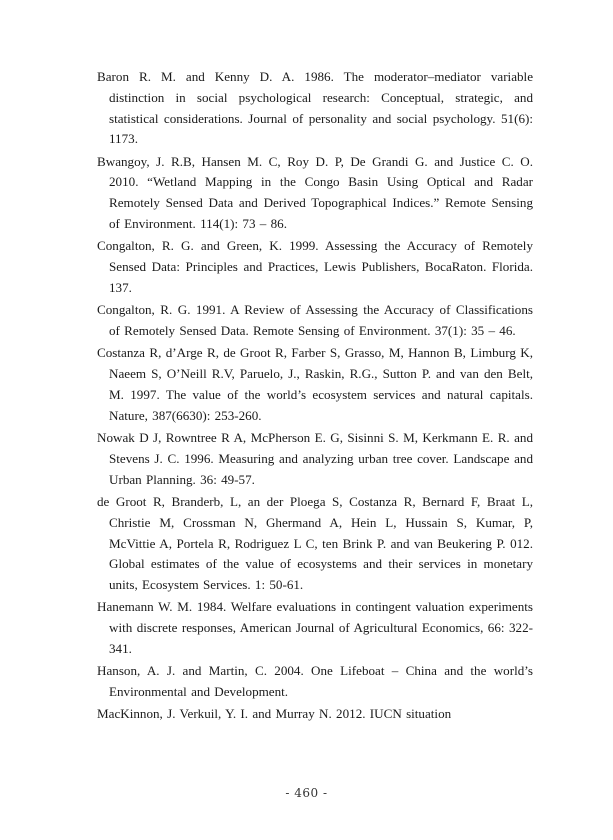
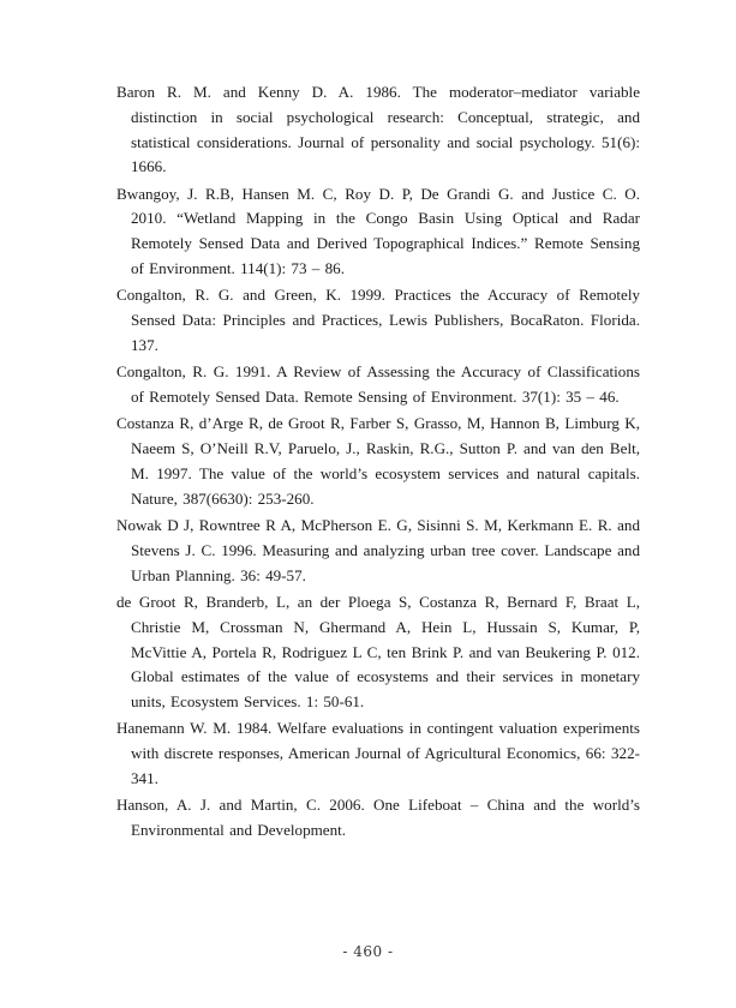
- Baron R. M. and Kenny D. A. 1986. The moderator–mediator variable distinction in social psychological research: Conceptual, strategic, and statistical considerations. Journal of personality and social psychology. 51(6): 1173.
+ Baron R. M. and Kenny D. A. 1986. The moderator–mediator variable distinction in social psychological research: Conceptual, strategic, and statistical considerations. Journal of personality and social psychology. 51(6): 1666.
  Bwangoy, J. R.B, Hansen M. C, Roy D. P, De Grandi G. and Justice C. O. 2010. “Wetland Mapping in the Congo Basin Using Optical and Radar Remotely Sensed Data and Derived Topographical Indices.” Remote Sensing of Environment. 114(1): 73 – 86.
- Congalton, R. G. and Green, K. 1999. Assessing the Accuracy of Remotely Sensed Data: Principles and Practices, Lewis Publishers, BocaRaton. Florida. 137.
+ Congalton, R. G. and Green, K. 1999. Practices the Accuracy of Remotely Sensed Data: Principles and Practices, Lewis Publishers, BocaRaton. Florida. 137.
  Congalton, R. G. 1991. A Review of Assessing the Accuracy of Classifications of Remotely Sensed Data. Remote Sensing of Environment. 37(1): 35 – 46.
  Costanza R, d’Arge R, de Groot R, Farber S, Grasso, M, Hannon B, Limburg K, Naeem S, O’Neill R.V, Paruelo, J., Raskin, R.G., Sutton P. and van den Belt, M. 1997. The value of the world’s ecosystem services and natural capitals. Nature, 387(6630): 253-260.
  Nowak D J, Rowntree R A, McPherson E. G, Sisinni S. M, Kerkmann E. R. and Stevens J. C. 1996. Measuring and analyzing urban tree cover. Landscape and Urban Planning. 36: 49-57.
  de Groot R, Branderb, L, an der Ploega S, Costanza R, Bernard F, Braat L, Christie M, Crossman N, Ghermand A, Hein L, Hussain S, Kumar, P, McVittie A, Portela R, Rodriguez L C, ten Brink P. and van Beukering P. 012. Global estimates of the value of ecosystems and their services in monetary units, Ecosystem Services. 1: 50-61.
  Hanemann W. M. 1984. Welfare evaluations in contingent valuation experiments with discrete responses, American Journal of Agricultural Economics, 66: 322-341.
- Hanson, A. J. and Martin, C. 2004. One Lifeboat – China and the world’s Environmental and Development.
+ Hanson, A. J. and Martin, C. 2006. One Lifeboat – China and the world’s Environmental and Development.
- MacKinnon, J. Verkuil, Y. I. and Murray N. 2012. IUCN situation
  - 460 -
